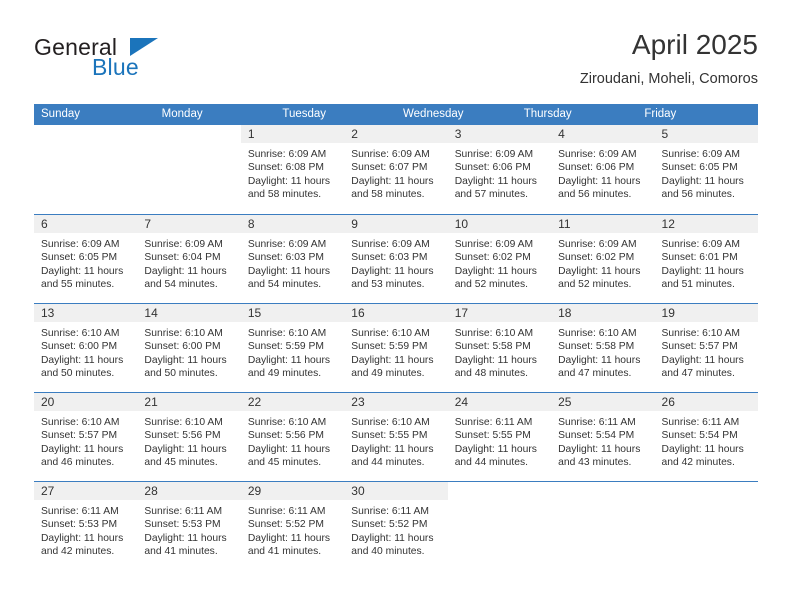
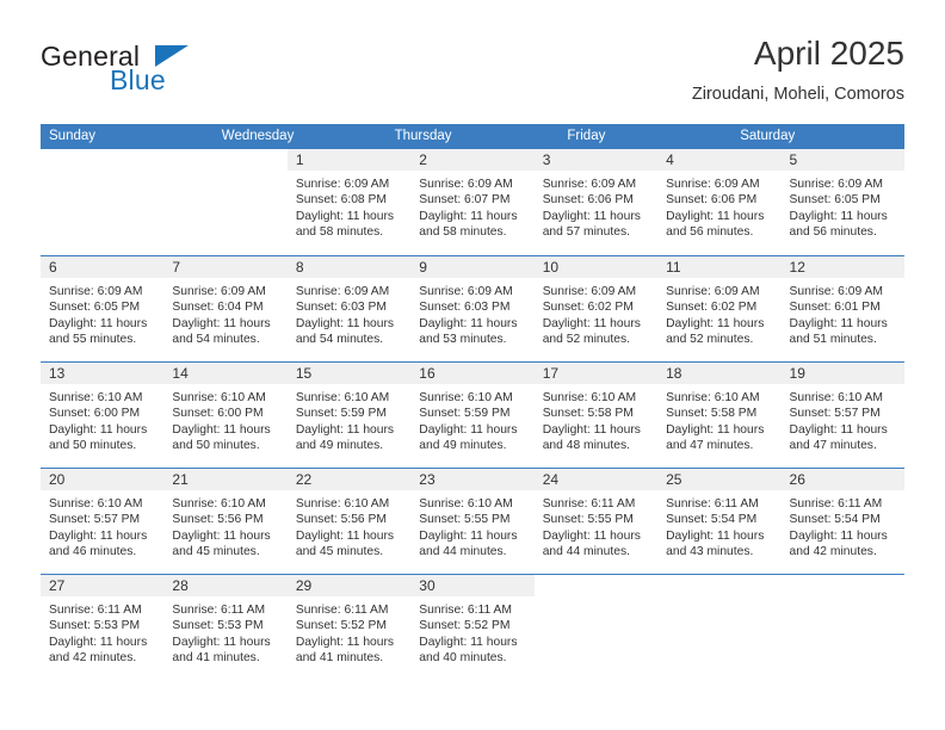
  General
  Blue
  April 2025
  Ziroudani, Moheli, Comoros
  Sunday
- Monday
- Tuesday
  Wednesday
  Thursday
  Friday
+ Saturday
  1
  Sunrise: 6:09 AM
  Sunset: 6:08 PM
  Daylight: 11 hours
  and 58 minutes.
  2
  Sunrise: 6:09 AM
  Sunset: 6:07 PM
  Daylight: 11 hours
  and 58 minutes.
  3
  Sunrise: 6:09 AM
  Sunset: 6:06 PM
  Daylight: 11 hours
  and 57 minutes.
  4
  Sunrise: 6:09 AM
  Sunset: 6:06 PM
  Daylight: 11 hours
  and 56 minutes.
  5
  Sunrise: 6:09 AM
  Sunset: 6:05 PM
  Daylight: 11 hours
  and 56 minutes.
  6
  Sunrise: 6:09 AM
  Sunset: 6:05 PM
  Daylight: 11 hours
  and 55 minutes.
  7
  Sunrise: 6:09 AM
  Sunset: 6:04 PM
  Daylight: 11 hours
  and 54 minutes.
  8
  Sunrise: 6:09 AM
  Sunset: 6:03 PM
  Daylight: 11 hours
  and 54 minutes.
  9
  Sunrise: 6:09 AM
  Sunset: 6:03 PM
  Daylight: 11 hours
  and 53 minutes.
  10
  Sunrise: 6:09 AM
  Sunset: 6:02 PM
  Daylight: 11 hours
  and 52 minutes.
  11
  Sunrise: 6:09 AM
  Sunset: 6:02 PM
  Daylight: 11 hours
  and 52 minutes.
  12
  Sunrise: 6:09 AM
  Sunset: 6:01 PM
  Daylight: 11 hours
  and 51 minutes.
  13
  Sunrise: 6:10 AM
  Sunset: 6:00 PM
  Daylight: 11 hours
  and 50 minutes.
  14
  Sunrise: 6:10 AM
  Sunset: 6:00 PM
  Daylight: 11 hours
  and 50 minutes.
  15
  Sunrise: 6:10 AM
  Sunset: 5:59 PM
  Daylight: 11 hours
  and 49 minutes.
  16
  Sunrise: 6:10 AM
  Sunset: 5:59 PM
  Daylight: 11 hours
  and 49 minutes.
  17
  Sunrise: 6:10 AM
  Sunset: 5:58 PM
  Daylight: 11 hours
  and 48 minutes.
  18
  Sunrise: 6:10 AM
  Sunset: 5:58 PM
  Daylight: 11 hours
  and 47 minutes.
  19
  Sunrise: 6:10 AM
  Sunset: 5:57 PM
  Daylight: 11 hours
  and 47 minutes.
  20
  Sunrise: 6:10 AM
  Sunset: 5:57 PM
  Daylight: 11 hours
  and 46 minutes.
  21
  Sunrise: 6:10 AM
  Sunset: 5:56 PM
  Daylight: 11 hours
  and 45 minutes.
  22
  Sunrise: 6:10 AM
  Sunset: 5:56 PM
  Daylight: 11 hours
  and 45 minutes.
  23
  Sunrise: 6:10 AM
  Sunset: 5:55 PM
  Daylight: 11 hours
  and 44 minutes.
  24
  Sunrise: 6:11 AM
  Sunset: 5:55 PM
  Daylight: 11 hours
  and 44 minutes.
  25
  Sunrise: 6:11 AM
  Sunset: 5:54 PM
  Daylight: 11 hours
  and 43 minutes.
  26
  Sunrise: 6:11 AM
  Sunset: 5:54 PM
  Daylight: 11 hours
  and 42 minutes.
  27
  Sunrise: 6:11 AM
  Sunset: 5:53 PM
  Daylight: 11 hours
  and 42 minutes.
  28
  Sunrise: 6:11 AM
  Sunset: 5:53 PM
  Daylight: 11 hours
  and 41 minutes.
  29
  Sunrise: 6:11 AM
  Sunset: 5:52 PM
  Daylight: 11 hours
  and 41 minutes.
  30
  Sunrise: 6:11 AM
  Sunset: 5:52 PM
  Daylight: 11 hours
  and 40 minutes.
